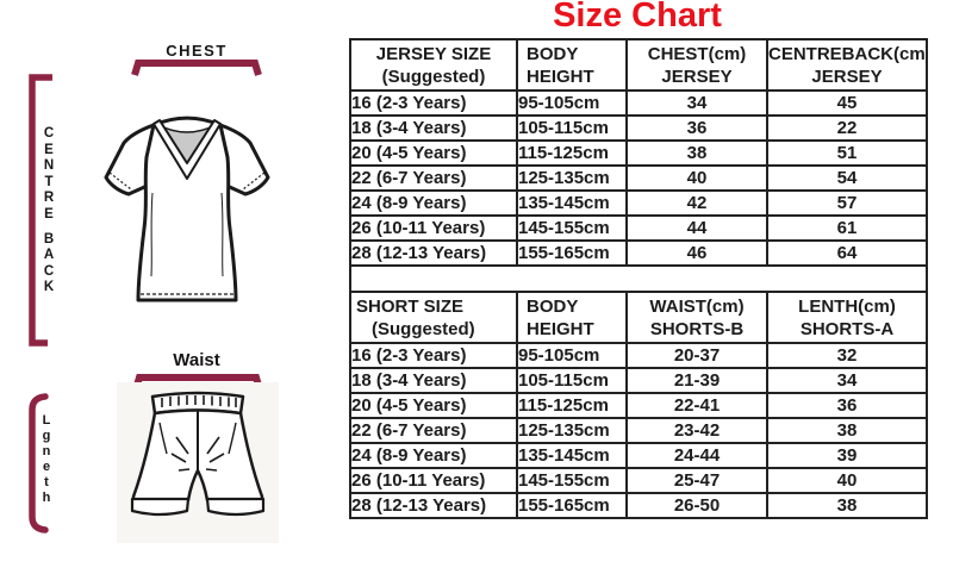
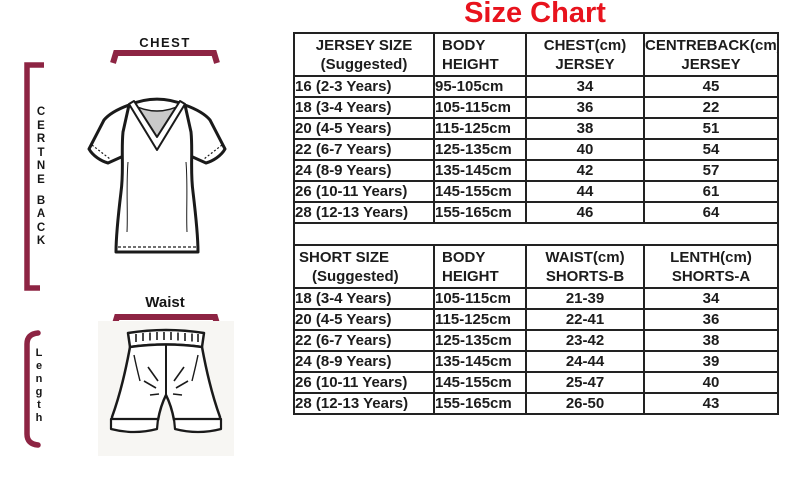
  CHEST
  C
  E
- N
+ R
  T
- R
+ N
  E
  B
  A
  C
  K
  Waist
  L
- g
+ e
  n
- e
+ g
  t
  h
  Size Chart
  JERSEY SIZE(Suggested)	BODYHEIGHT	CHEST(cm)JERSEY	CENTREBACK(cmJERSEY
  16 (2-3 Years)	95-105cm	34	45
  18 (3-4 Years)	105-115cm	36	22
  20 (4-5 Years)	115-125cm	38	51
  22 (6-7 Years)	125-135cm	40	54
  24 (8-9 Years)	135-145cm	42	57
  26 (10-11 Years)	145-155cm	44	61
  28 (12-13 Years)	155-165cm	46	64
  SHORT SIZE(Suggested)	BODYHEIGHT	WAIST(cm)SHORTS-B	LENTH(cm)SHORTS-A
- 16 (2-3 Years)	95-105cm	20-37	32
  18 (3-4 Years)	105-115cm	21-39	34
  20 (4-5 Years)	115-125cm	22-41	36
  22 (6-7 Years)	125-135cm	23-42	38
  24 (8-9 Years)	135-145cm	24-44	39
  26 (10-11 Years)	145-155cm	25-47	40
- 28 (12-13 Years)	155-165cm	26-50	38
+ 28 (12-13 Years)	155-165cm	26-50	43
